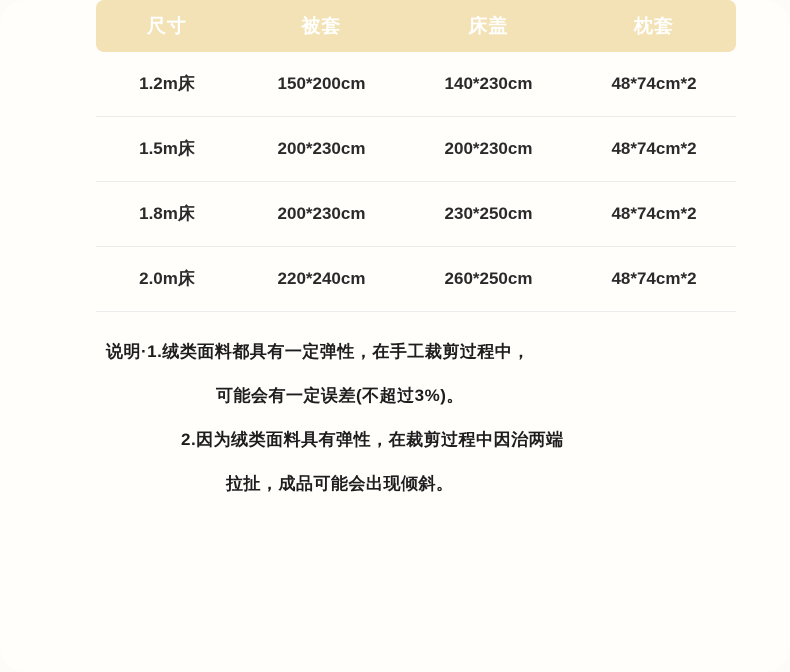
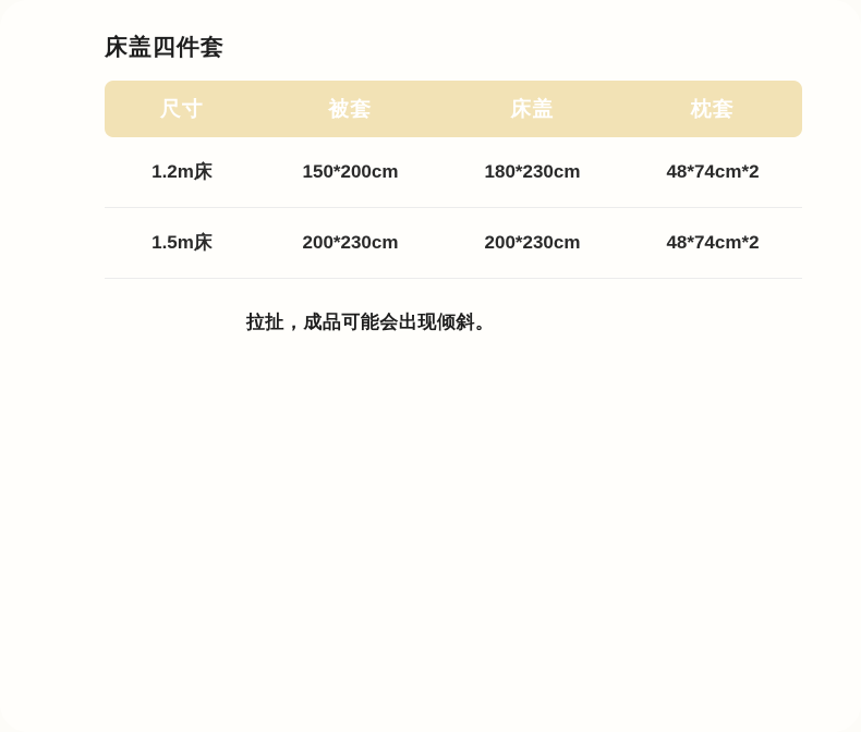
+ 床盖四件套
  尺寸	被套	床盖	枕套
- 1.2m床	150*200cm	140*230cm	48*74cm*2
+ 1.2m床	150*200cm	180*230cm	48*74cm*2
  1.5m床	200*230cm	200*230cm	48*74cm*2
- 1.8m床	200*230cm	230*250cm	48*74cm*2
- 2.0m床	220*240cm	260*250cm	48*74cm*2
- 说明·1.绒类面料都具有一定弹性，在手工裁剪过程中，
- 可能会有一定误差(不超过3%)。
- 2.因为绒类面料具有弹性，在裁剪过程中因治两端
  拉扯，成品可能会出现倾斜。
